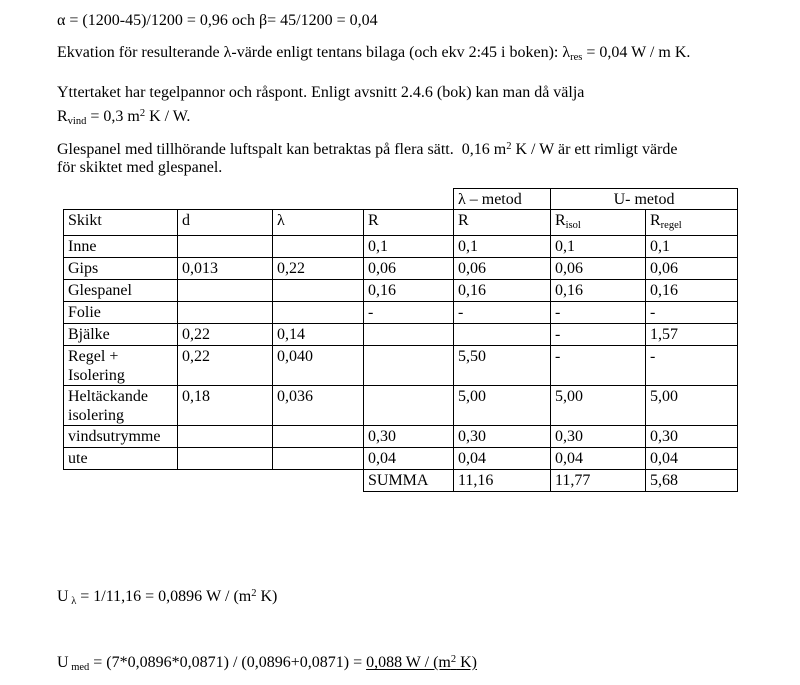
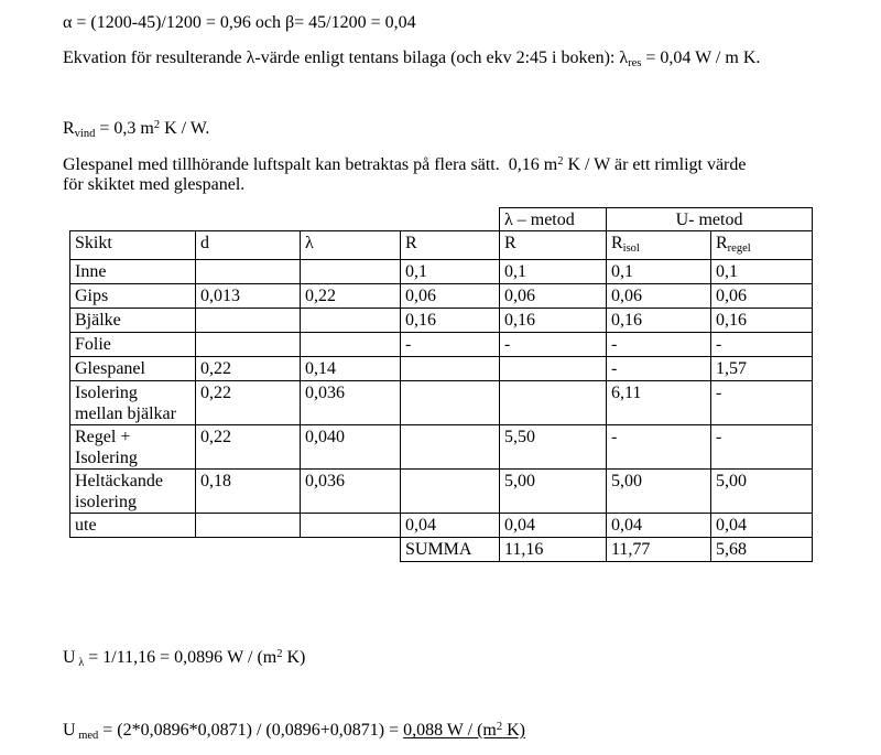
  α = (1200-45)/1200 = 0,96 och β= 45/1200 = 0,04
  Ekvation för resulterande λ-värde enligt tentans bilaga (och ekv 2:45 i boken): λres = 0,04 W / m K.
- Yttertaket har tegelpannor och råspont. Enligt avsnitt 2.4.6 (bok) kan man då välja
  Rvind = 0,3 m2 K / W.
  Glespanel med tillhörande luftspalt kan betraktas på flera sätt. 0,16 m2 K / W är ett rimligt värde
  för skiktet med glespanel.
  	λ – metod	U- metod
  Skikt	d	λ	R	R	Risol	Rregel
  Inne			0,1	0,1	0,1	0,1
  Gips	0,013	0,22	0,06	0,06	0,06	0,06
- Glespanel			0,16	0,16	0,16	0,16
+ Bjälke			0,16	0,16	0,16	0,16
  Folie			-	-	-	-
- Bjälke	0,22	0,14			-	1,57
+ Glespanel	0,22	0,14			-	1,57
+ Isolering mellan bjälkar	0,22	0,036			6,11	-
  Regel + Isolering	0,22	0,040		5,50	-	-
  Heltäckande isolering	0,18	0,036		5,00	5,00	5,00
- vindsutrymme			0,30	0,30	0,30	0,30
  ute			0,04	0,04	0,04	0,04
  	SUMMA	11,16	11,77	5,68
  U λ = 1/11,16 = 0,0896 W / (m2 K)
- U med = (7*0,0896*0,0871) / (0,0896+0,0871) = 0,088 W / (m2 K)
+ U med = (2*0,0896*0,0871) / (0,0896+0,0871) = 0,088 W / (m2 K)
